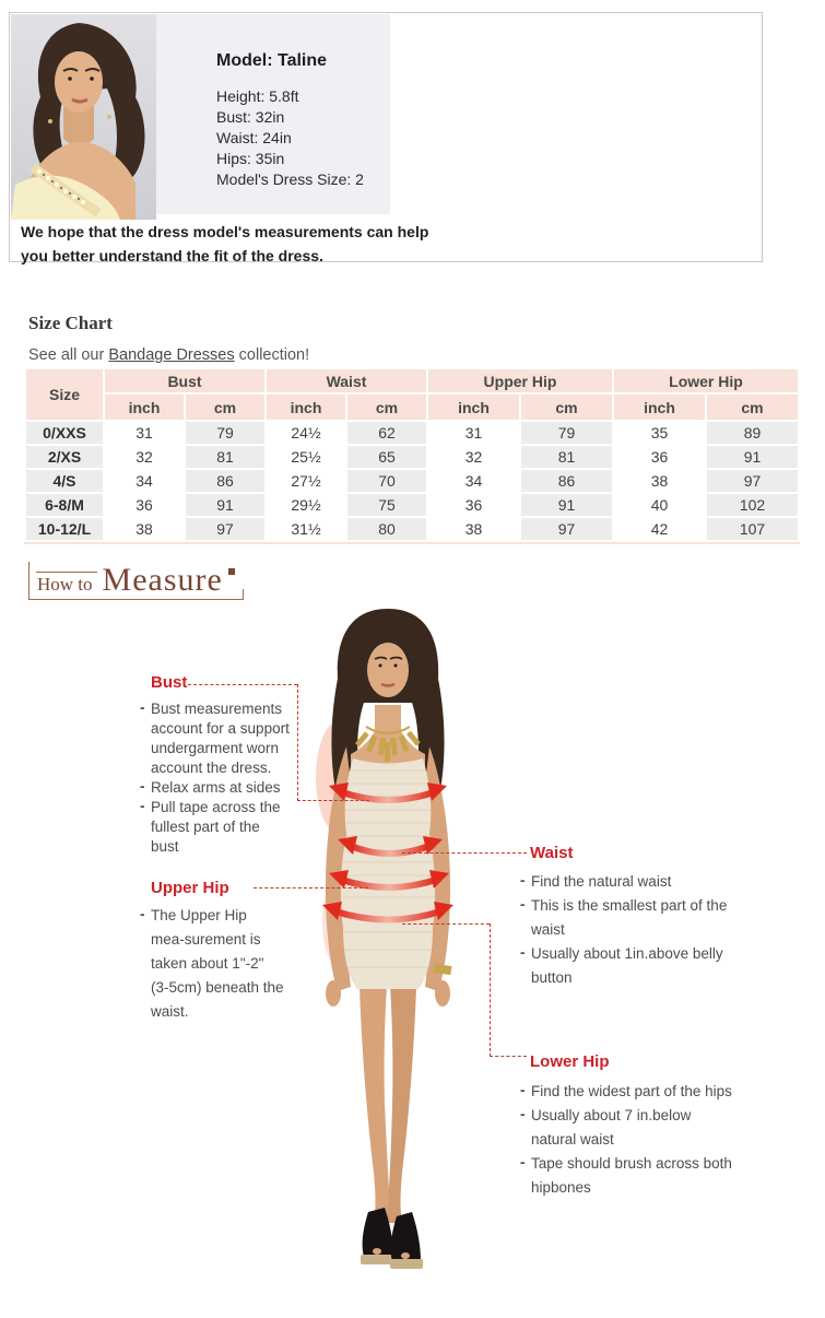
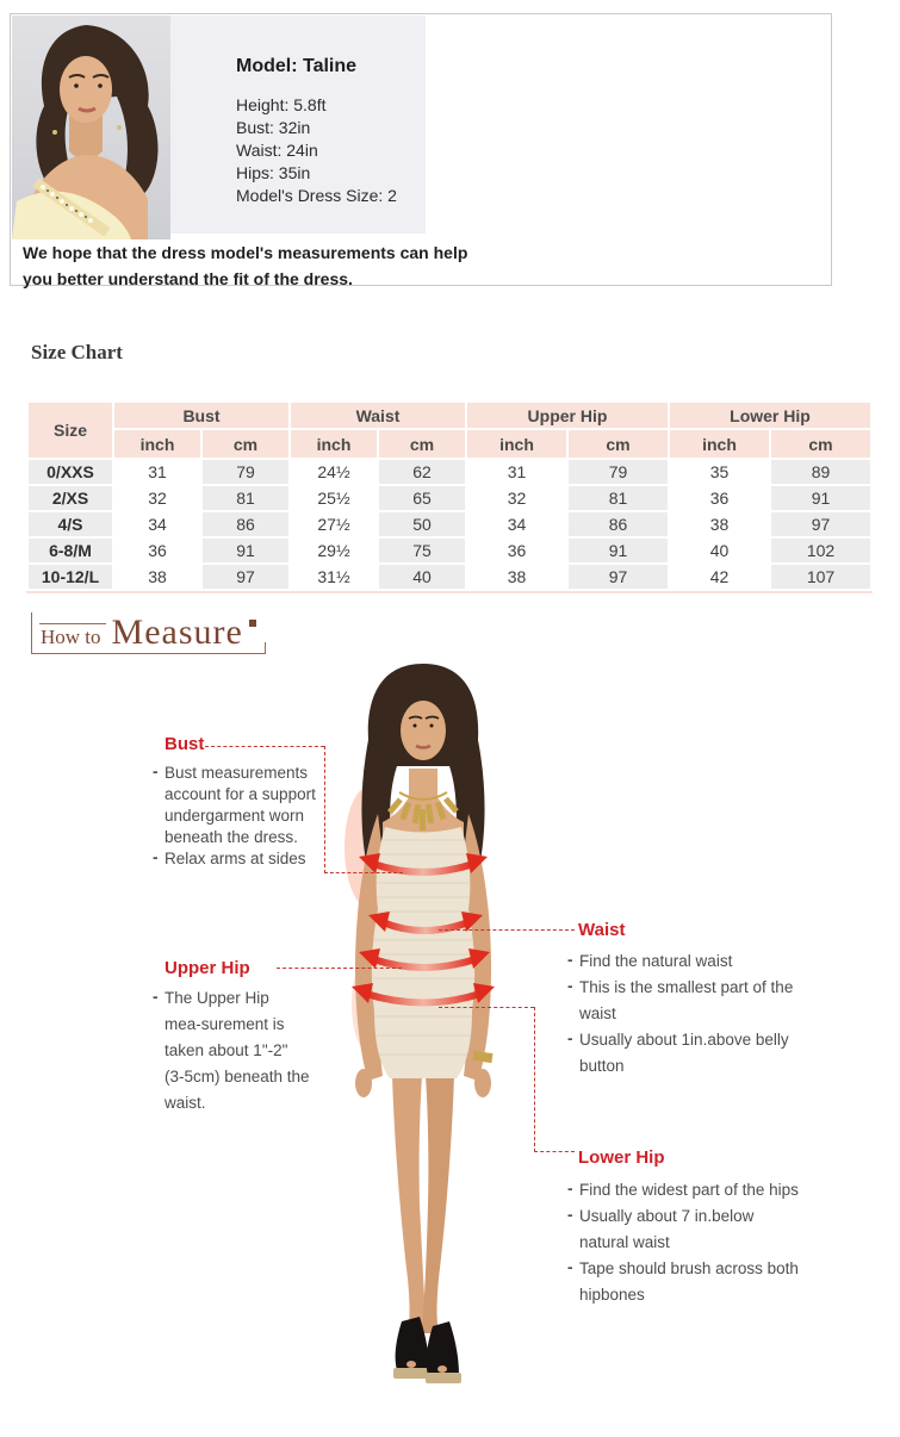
  Model: Taline
  Height: 5.8ft
  Bust: 32in
  Waist: 24in
  Hips: 35in
  Model's Dress Size: 2
  We hope that the dress model's measurements can help
  you better understand the fit of the dress.
  Size Chart
- See all our Bandage Dresses collection!
  Size	Bust	Waist	Upper Hip	Lower Hip
  inch	cm	inch	cm	inch	cm	inch	cm
  0/XXS	31	79	24½	62	31	79	35	89
  2/XS	32	81	25½	65	32	81	36	91
- 4/S	34	86	27½	70	34	86	38	97
+ 4/S	34	86	27½	50	34	86	38	97
  6-8/M	36	91	29½	75	36	91	40	102
- 10-12/L	38	97	31½	80	38	97	42	107
+ 10-12/L	38	97	31½	40	38	97	42	107
  How to Measure
  Bust
- Bust measurements account for a support undergarment worn account the dress.
+ Bust measurements account for a support undergarment worn beneath the dress.
  Relax arms at sides
- Pull tape across the fullest part of the bust
  Upper Hip
  The Upper Hip mea-surement is taken about 1"-2" (3-5cm) beneath the waist.
  Waist
  Find the natural waist
  This is the smallest part of the waist
  Usually about 1in.above belly button
  Lower Hip
  Find the widest part of the hips
  Usually about 7 in.below natural waist
  Tape should brush across both hipbones
